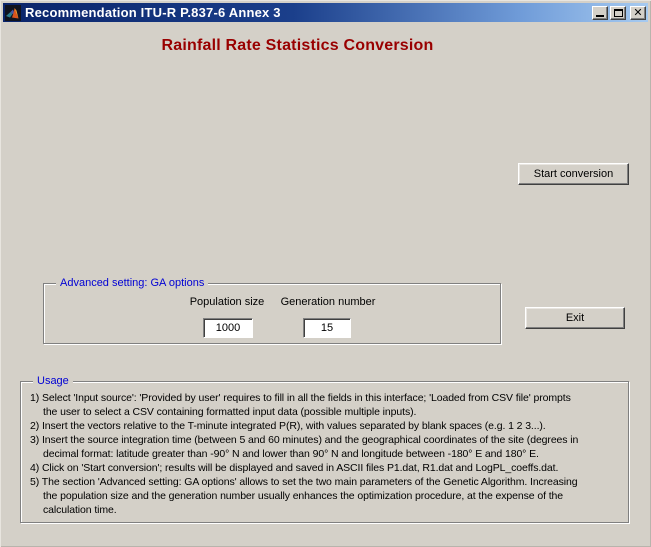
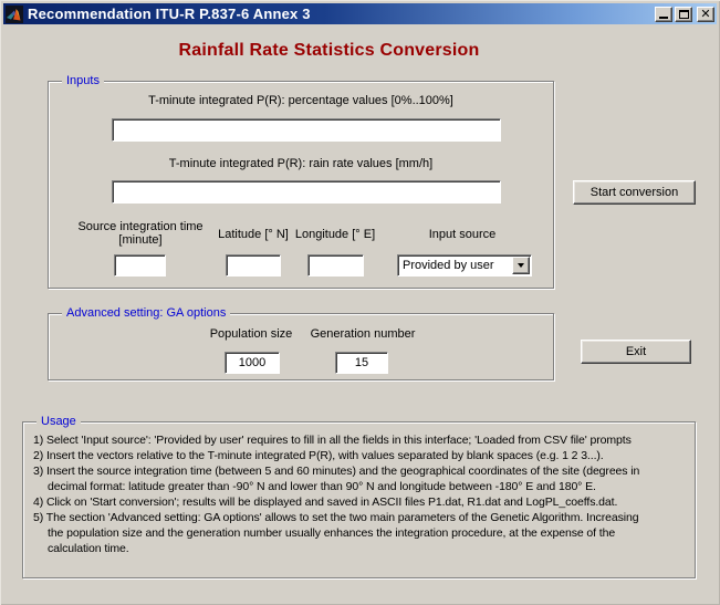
  Recommendation ITU-R P.837-6 Annex 3
  ✕
  Rainfall Rate Statistics Conversion
+ Inputs
+ T-minute integrated P(R): percentage values [0%..100%]
+ T-minute integrated P(R): rain rate values [mm/h]
+ Source integration time
+ [minute]
+ Latitude [° N]
+ Longitude [° E]
+ Input source
+ Provided by user
  Start conversion
  Advanced setting: GA options
  Population size
  Generation number
  1000
  15
  Exit
  Usage
  1) Select 'Input source': 'Provided by user' requires to fill in all the fields in this interface; 'Loaded from CSV file' prompts
- the user to select a CSV containing formatted input data (possible multiple inputs).
  2) Insert the vectors relative to the T-minute integrated P(R), with values separated by blank spaces (e.g. 1 2 3...).
  3) Insert the source integration time (between 5 and 60 minutes) and the geographical coordinates of the site (degrees in
  decimal format: latitude greater than -90° N and lower than 90° N and longitude between -180° E and 180° E.
  4) Click on 'Start conversion'; results will be displayed and saved in ASCII files P1.dat, R1.dat and LogPL_coeffs.dat.
  5) The section 'Advanced setting: GA options' allows to set the two main parameters of the Genetic Algorithm. Increasing
- the population size and the generation number usually enhances the optimization procedure, at the expense of the
+ the population size and the generation number usually enhances the integration procedure, at the expense of the
  calculation time.
